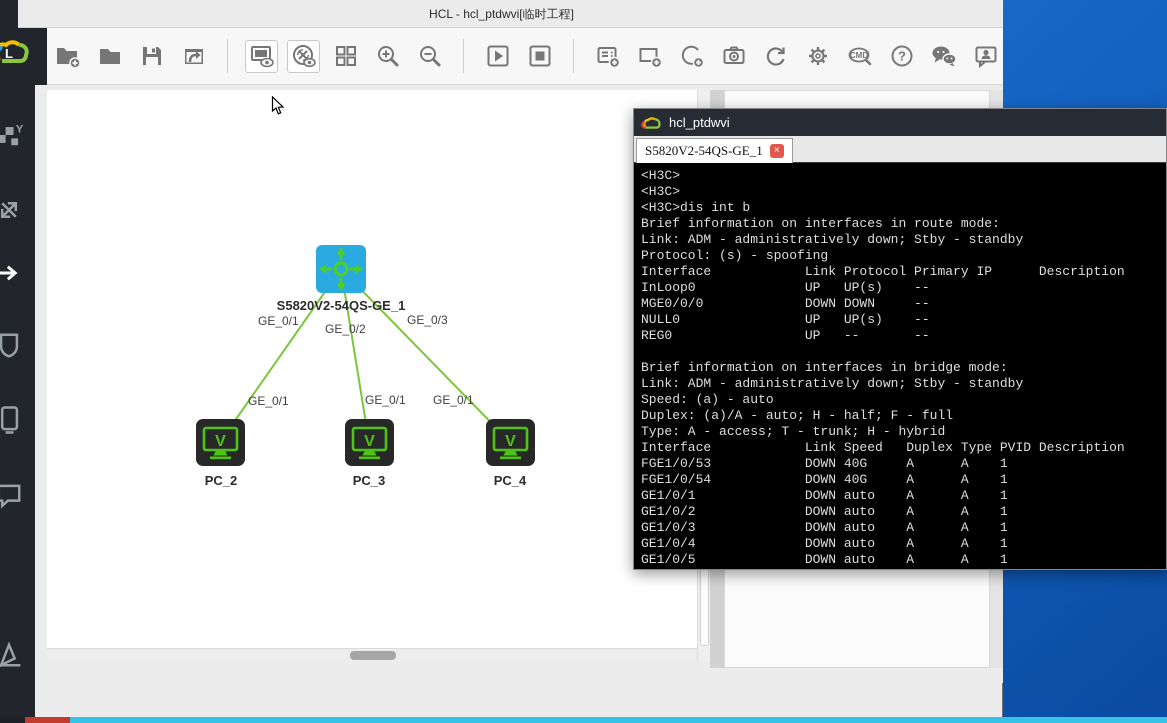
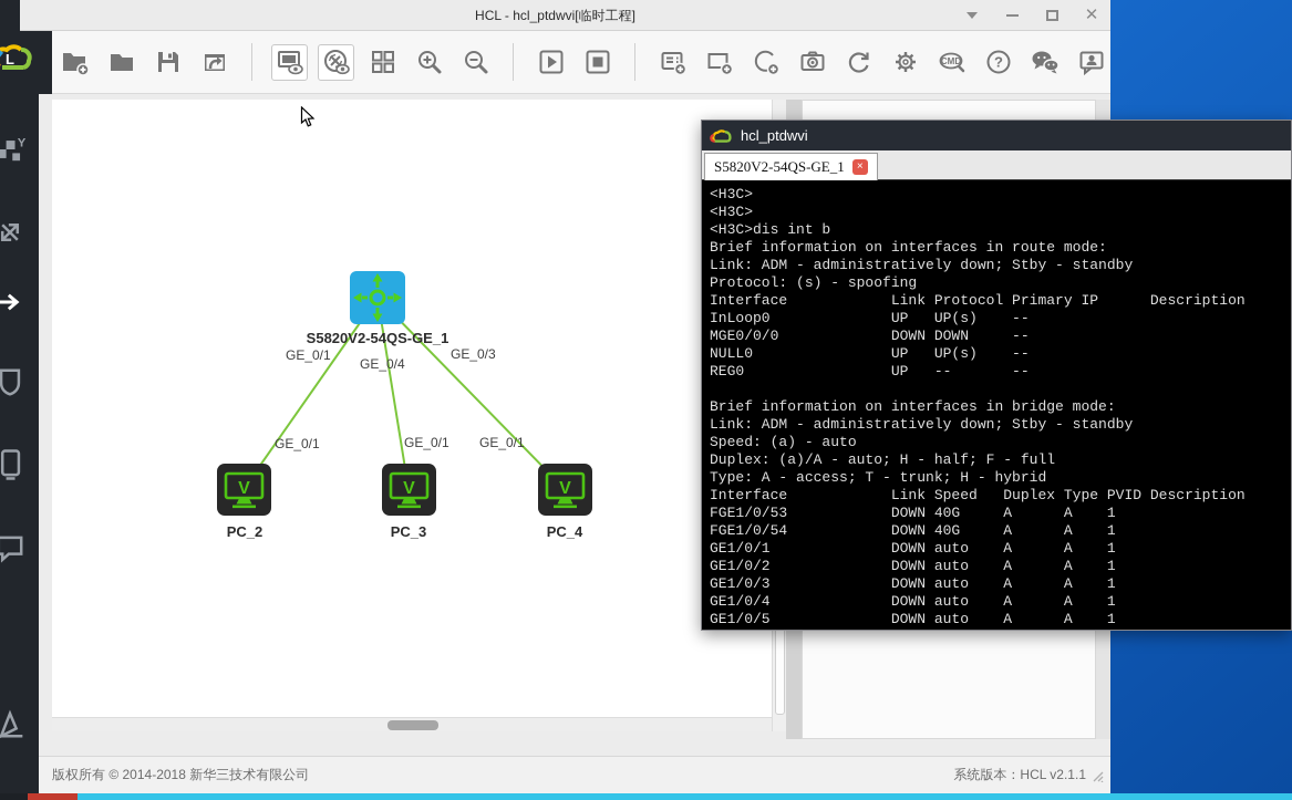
  HCL - hcl_ptdwvi[临时工程]
+ ✕
  CMD
  ?
  L
  Y
  S5820V2-54QS-GE_1
  V
  PC_2
  V
  PC_3
  V
  PC_4
  GE_0/1
  GE_0/1
- GE_0/2
+ GE_0/4
  GE_0/1
  GE_0/3
  GE_0/1
+ 版权所有 © 2014-2018 新华三技术有限公司
+ 系统版本：HCL v2.1.1
  hcl_ptdwvi
  S5820V2-54QS-GE_1
  ×
  <H3C>
  <H3C>
  <H3C>dis int b
  Brief information on interfaces in route mode:
  Link: ADM - administratively down; Stby - standby
  Protocol: (s) - spoofing
  Interface Link Protocol Primary IP Description
  InLoop0 UP UP(s) --
  MGE0/0/0 DOWN DOWN --
  NULL0 UP UP(s) --
  REG0 UP -- --
  Brief information on interfaces in bridge mode:
  Link: ADM - administratively down; Stby - standby
  Speed: (a) - auto
  Duplex: (a)/A - auto; H - half; F - full
  Type: A - access; T - trunk; H - hybrid
  Interface Link Speed Duplex Type PVID Description
  FGE1/0/53 DOWN 40G A A 1
  FGE1/0/54 DOWN 40G A A 1
  GE1/0/1 DOWN auto A A 1
  GE1/0/2 DOWN auto A A 1
  GE1/0/3 DOWN auto A A 1
  GE1/0/4 DOWN auto A A 1
  GE1/0/5 DOWN auto A A 1
